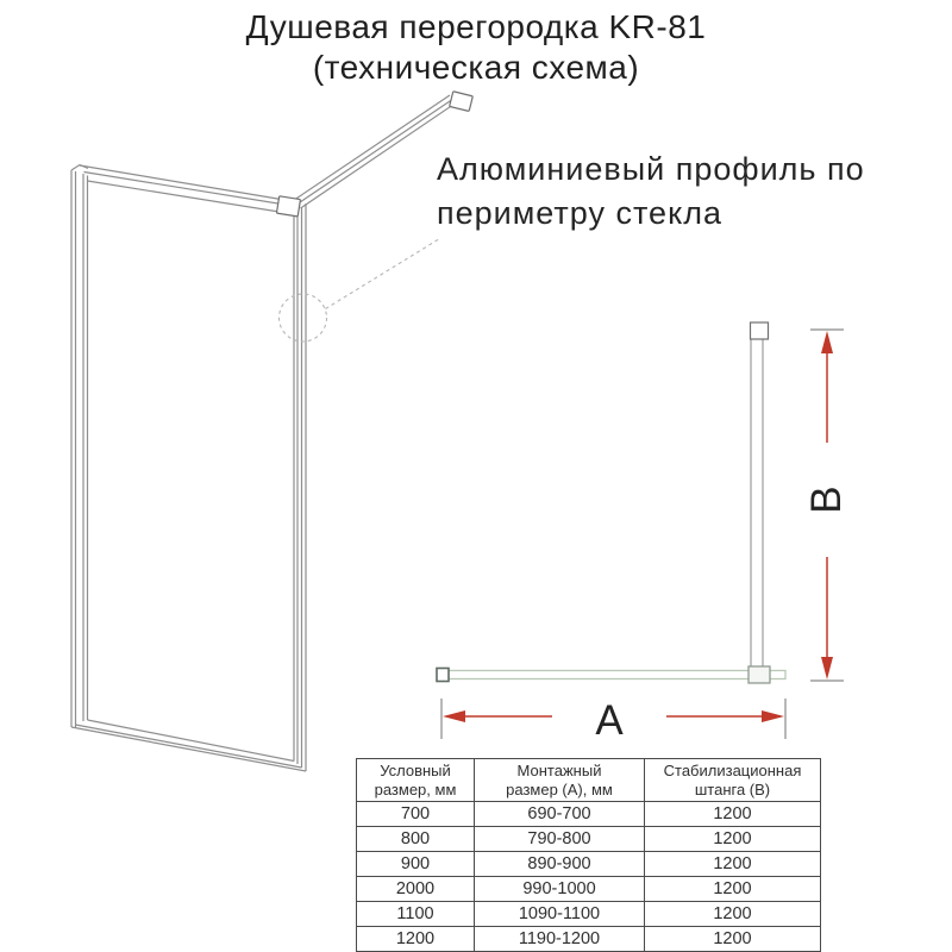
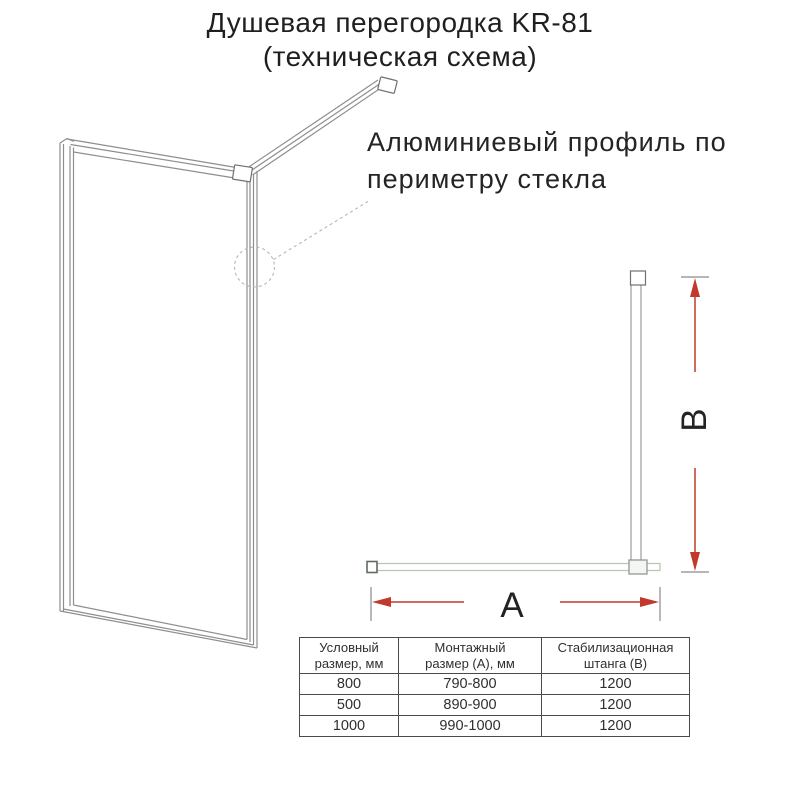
  Душевая перегородка KR-81
  (техническая схема)
  Алюминиевый профиль по
  периметру стекла
  A
  Условный размер, мм	Монтажный размер (А), мм	Стабилизационная штанга (В)
- 700	690-700	1200
  800	790-800	1200
- 900	890-900	1200
+ 500	890-900	1200
- 2000	990-1000	1200
+ 1000	990-1000	1200
- 1100	1090-1100	1200
- 1200	1190-1200	1200
